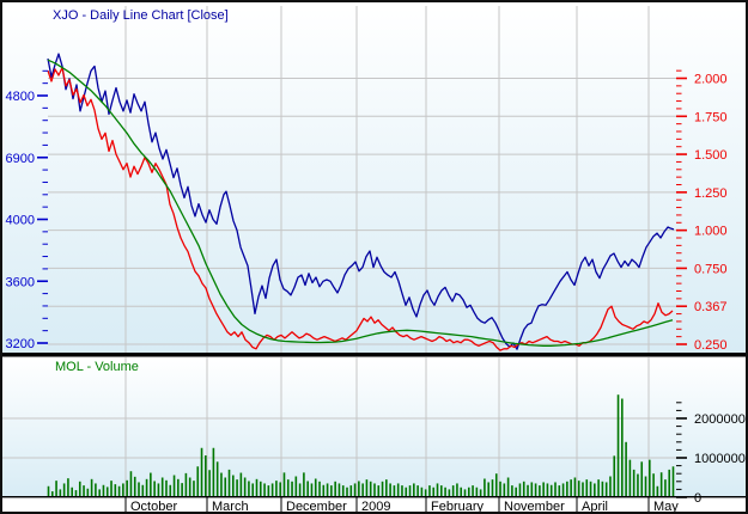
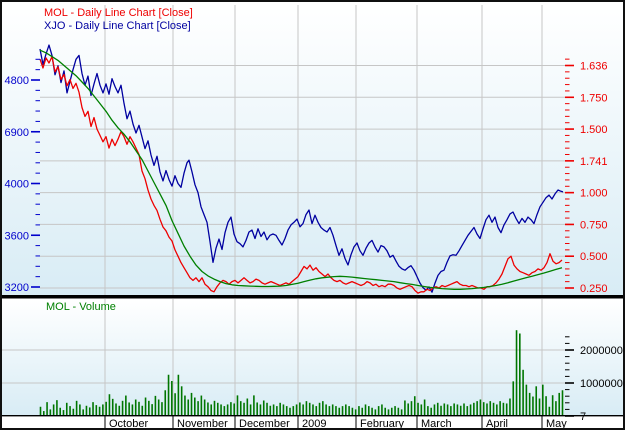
  October
- March
+ November
  December
  2009
  February
- November
+ March
  April
  May
  4800
  6900
  4000
  3600
  3200
- 2.000
+ 1.636
  1.750
  1.500
- 1.250
+ 1.741
  1.000
  0.750
- 0.367
+ 0.500
  0.250
  2000000
  1000000
- 0
+ 7
+ MOL - Daily Line Chart [Close]
  XJO - Daily Line Chart [Close]
  MOL - Volume
